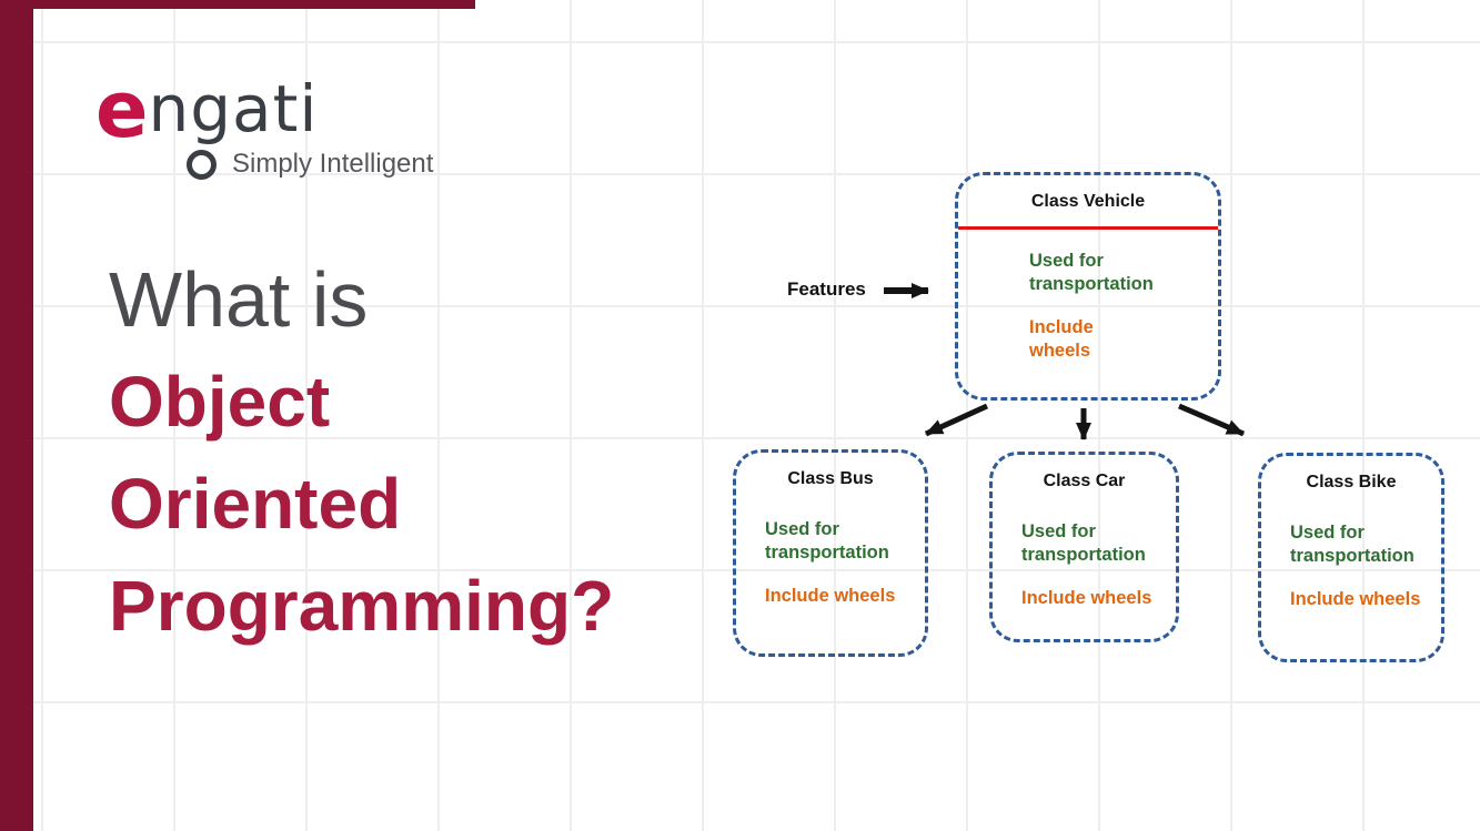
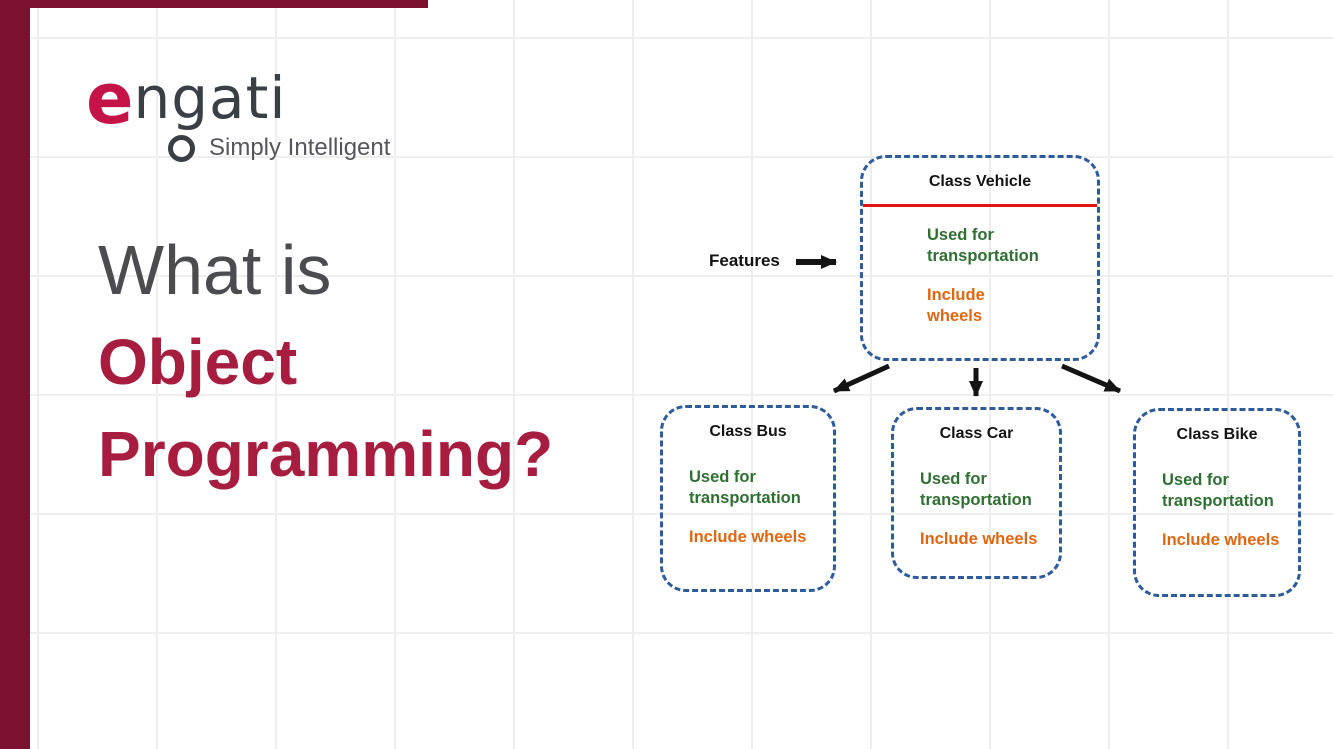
  e
  ngati
  Simply Intelligent
  What is
  Object
- Oriented
  Programming?
  Features
  Class Vehicle
  Used for
  transportation
  Include
  wheels
  Class Bus
  Used for
  transportation
  Include wheels
  Class Car
  Used for
  transportation
  Include wheels
  Class Bike
  Used for
  transportation
  Include wheels
